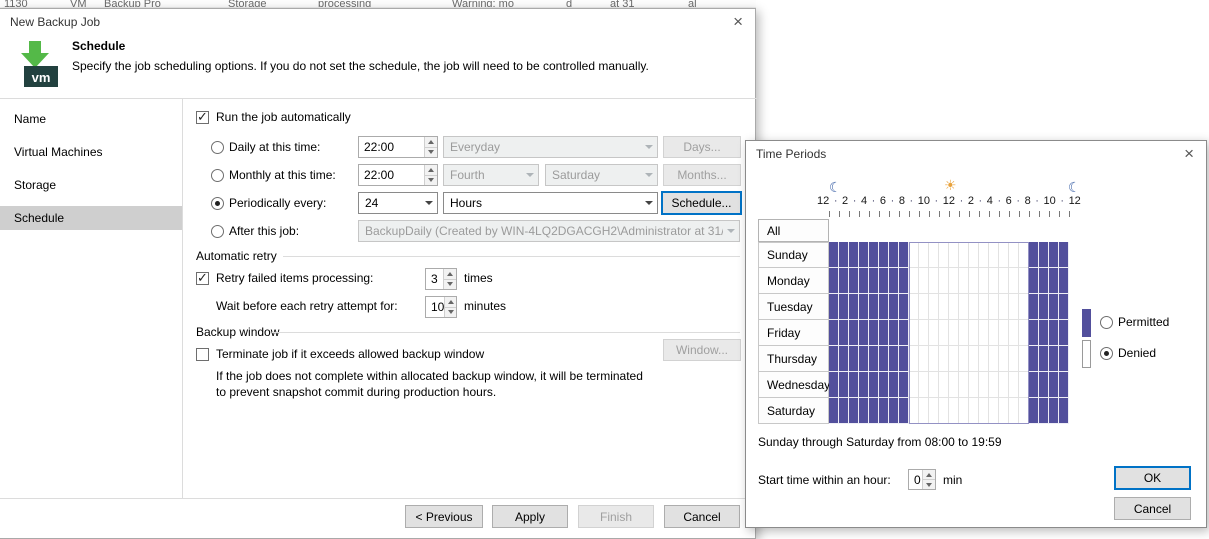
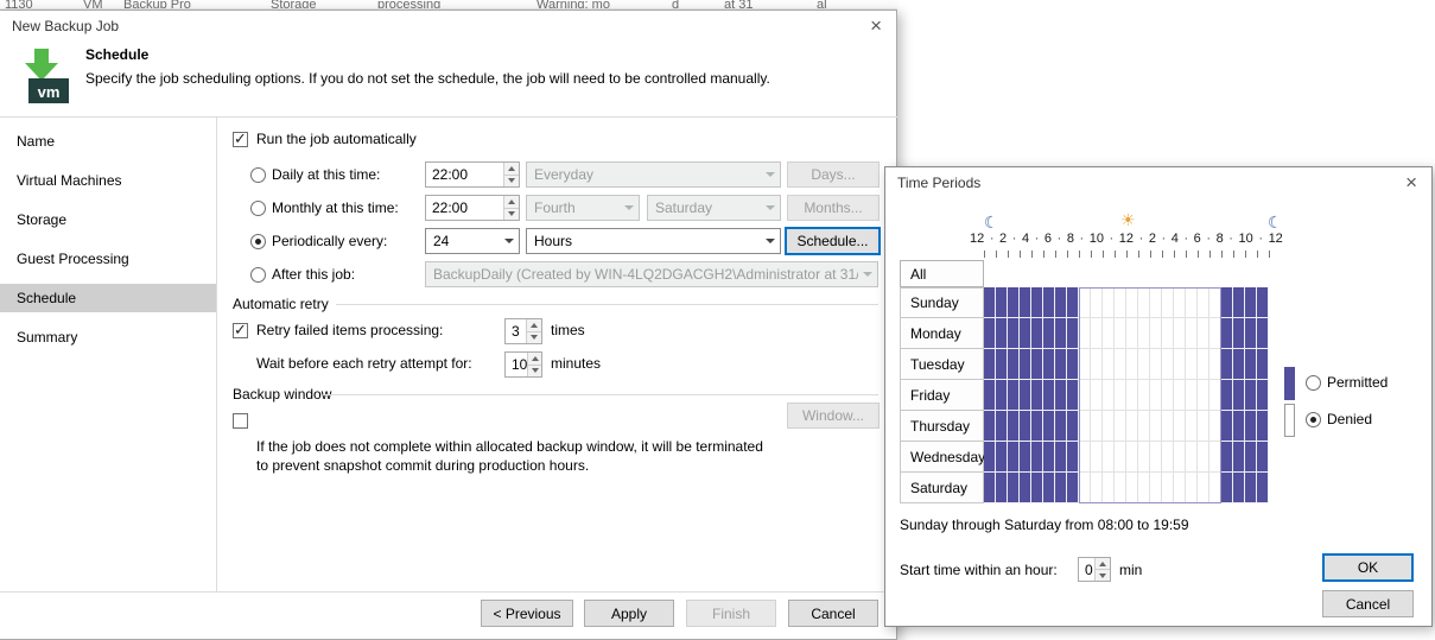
  1130
  VM
  Backup Pro
  Storage
  processing
  Warning: mo
  d
  at 31
  al
  New Backup Job
  ×
  vm
  Schedule
  Specify the job scheduling options. If you do not set the schedule, the job will need to be controlled manually.
  Name
  Virtual Machines
  Storage
+ Guest Processing
  Schedule
+ Summary
  Run the job automatically
  Daily at this time:
  22:00
  Everyday
  Days...
  Monthly at this time:
  22:00
  Fourth
  Saturday
  Months...
  Periodically every:
  24
  Hours
  Schedule...
  After this job:
  BackupDaily (Created by WIN-4LQ2DGACGH2\Administrator at 31/
  Automatic retry
  Retry failed items processing:
  3
  times
  Wait before each retry attempt for:
  10
  minutes
  Backup windo
- Terminate job if it exceeds allowed backup window
  Window...
  If the job does not complete within allocated backup window, it will be terminated to prevent snapshot commit during production hours.
  < Previous
  Apply
  Finish
  Cancel
  Time Periods
  ×
  ☾
  ☀
  ☾
  12
  ·
  2
  ·
  4
  ·
  6
  ·
  8
  ·
  10
  ·
  12
  ·
  2
  ·
  4
  ·
  6
  ·
  8
  ·
  10
  ·
  12
  All
  Sunday
  Monday
  Tuesday
  Friday
  Thursday
  Wednesday
  Saturday
  Permitted
  Denied
  Sunday through Saturday from 08:00 to 19:59
  Start time within an hour:
  0
  min
  OK
  Cancel
